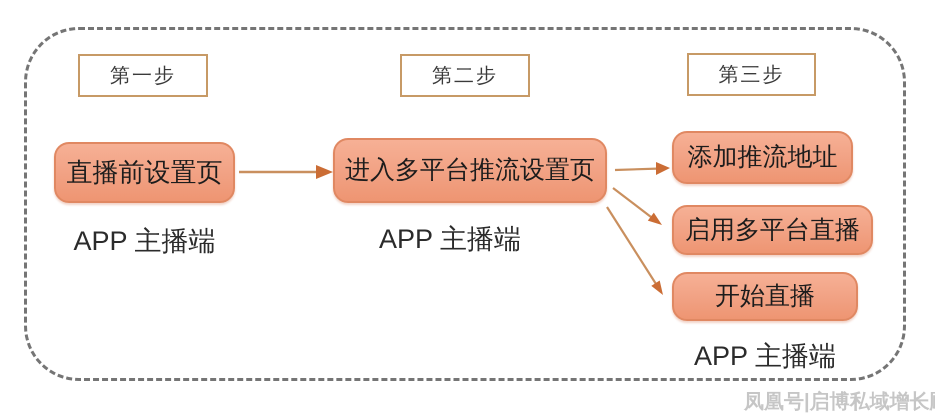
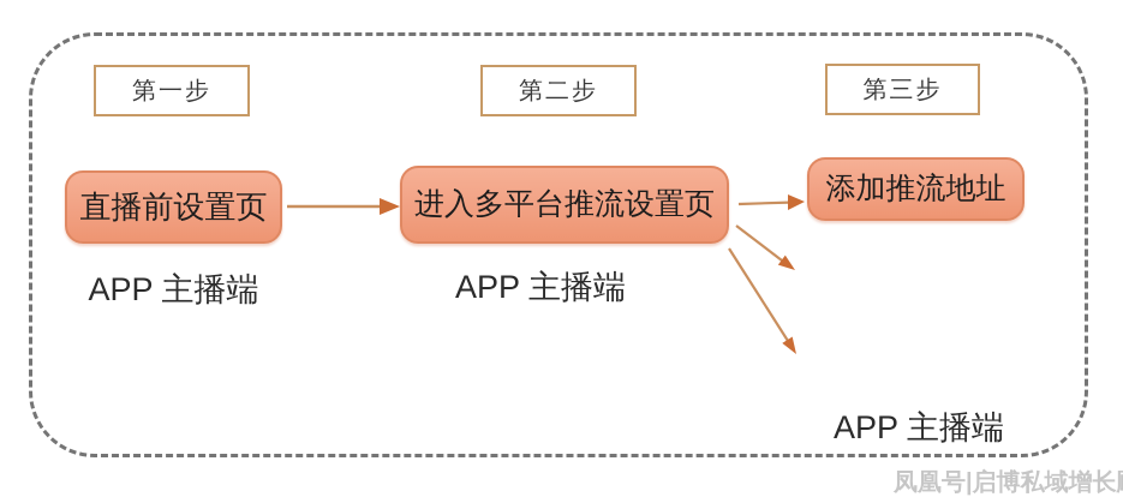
  第一步
  第二步
  第三步
  直播前设置页
  进入多平台推流设置页
  添加推流地址
- 启用多平台直播
- 开始直播
  APP 主播端
  APP 主播端
  APP 主播端
  凤凰号|启博私域增长
